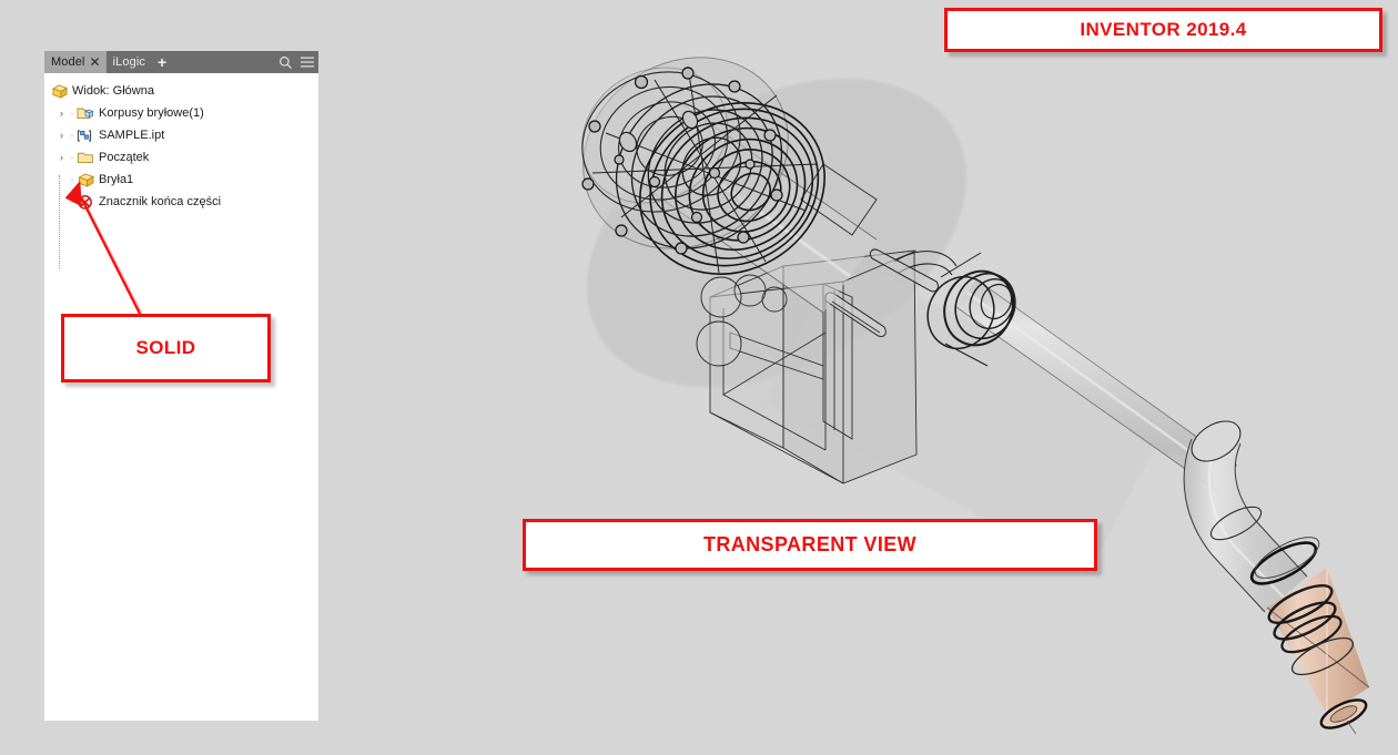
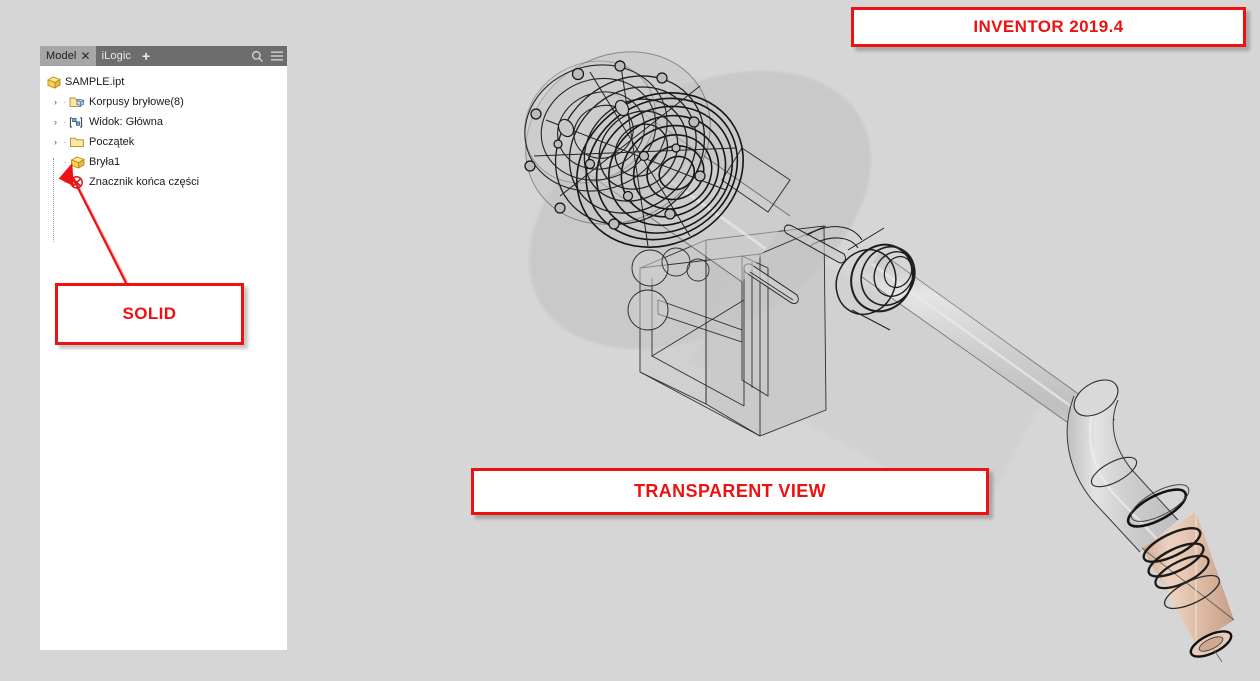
  Model
  ✕
  iLogic
  +
- Widok: Główna
+ SAMPLE.ipt
  ›
  ·
- Korpusy bryłowe(1)
+ Korpusy bryłowe(8)
  ›
  ·
- SAMPLE.ipt
+ Widok: Główna
  ›
  ·
  Początek
  ·
  Bryła1
  ·
  Znacznik końca części
  INVENTOR 2019.4
  TRANSPARENT VIEW
  SOLID
